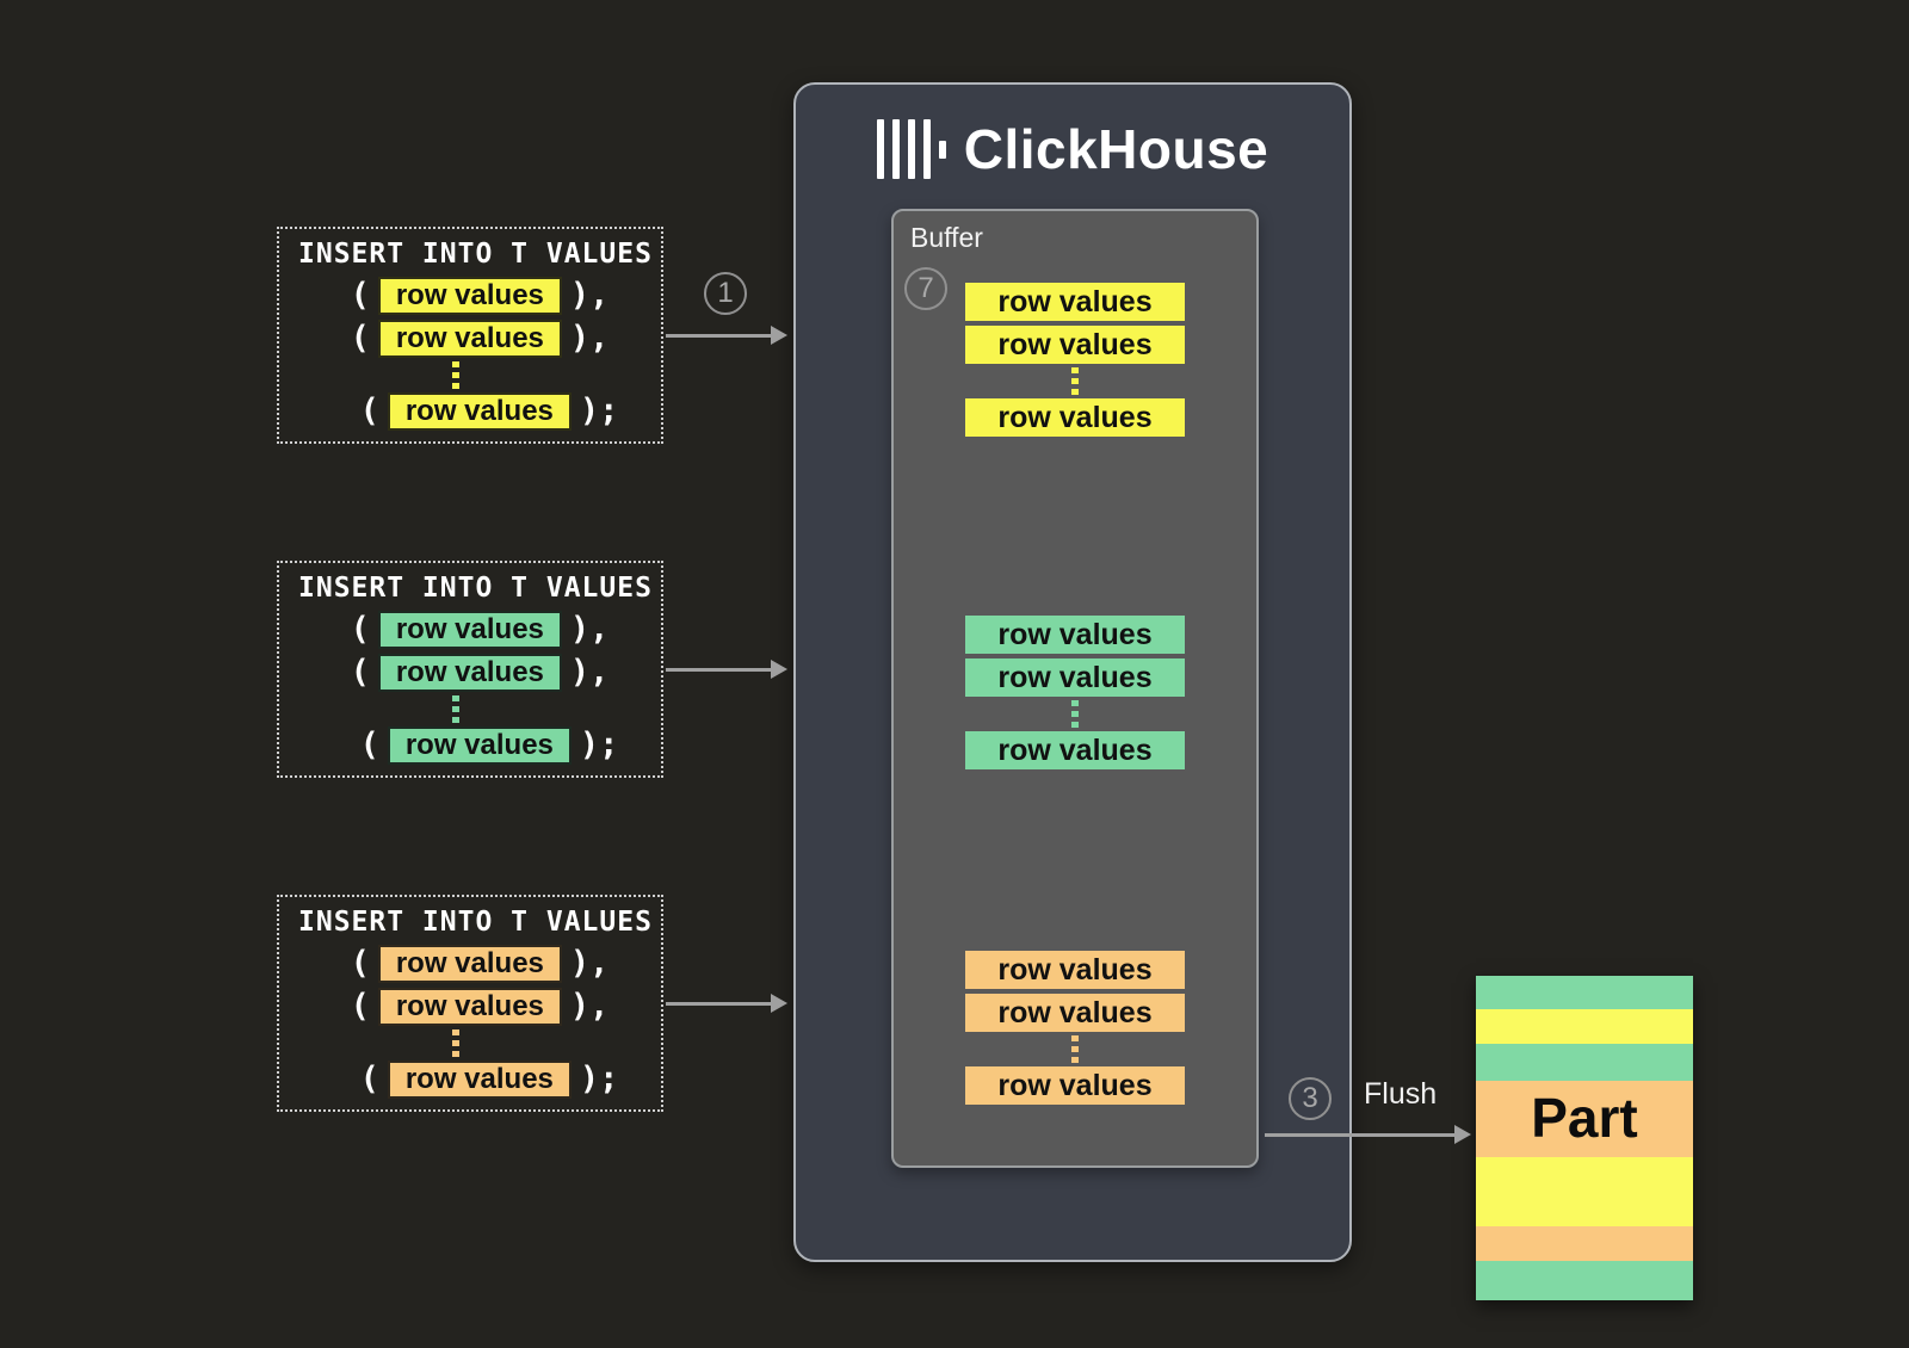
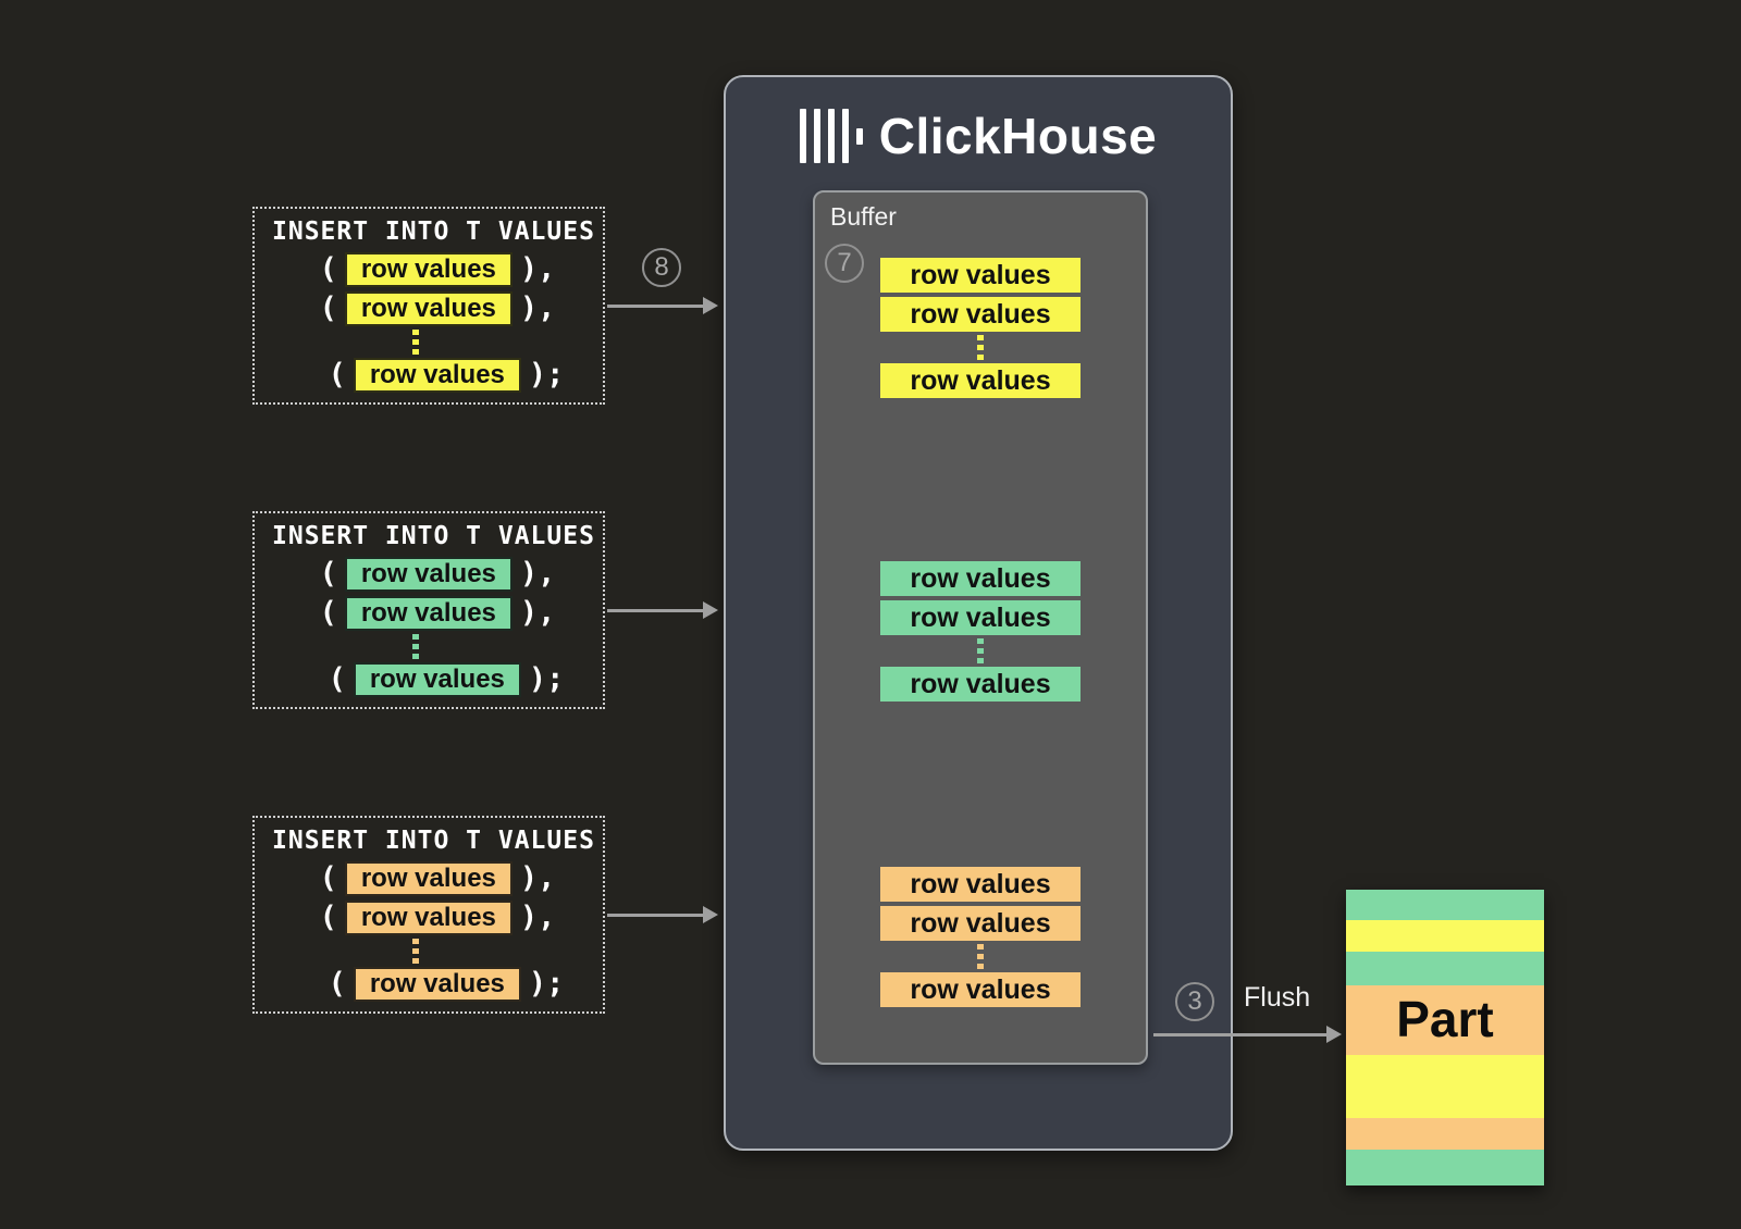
  INSERT INTO T VALUES
  (
  row values
  ),
  (
  row values
  ),
  (
  row values
  );
  INSERT INTO T VALUES
  (
  row values
  ),
  (
  row values
  ),
  (
  row values
  );
  INSERT INTO T VALUES
  (
  row values
  ),
  (
  row values
  ),
  (
  row values
  );
- 1
+ 8
  7
  3
  ClickHouse
  Buffer
  row values
  row values
  row values
  row values
  row values
  row values
  row values
  row values
  row values
  Flush
  Part
